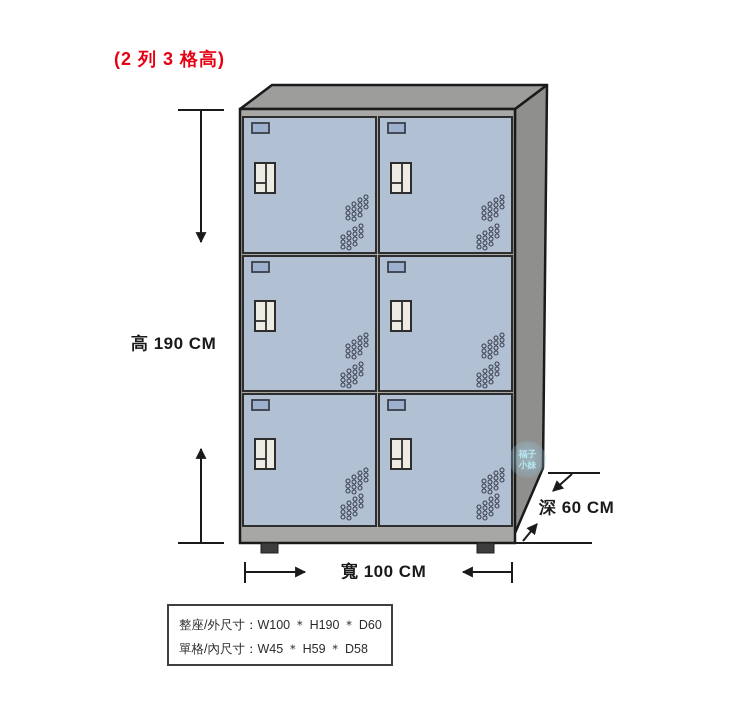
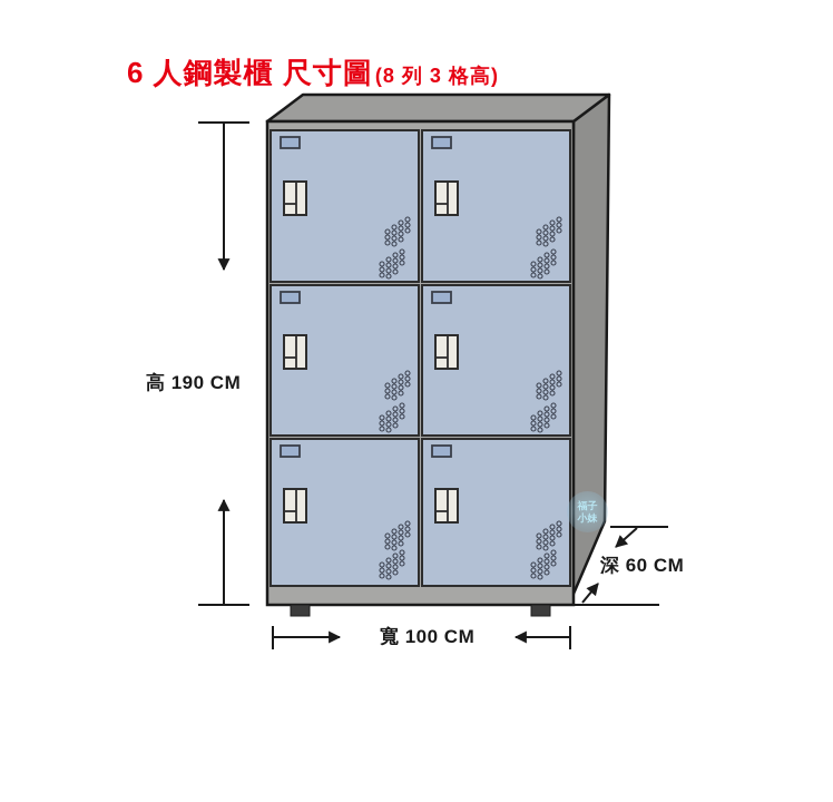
+ 6 人鋼製櫃 尺寸圖
- (2 列 3 格高)
+ (8 列 3 格高)
  高 190 CM
  寬 100 CM
  深 60 CM
  福子
  小妹
- 整座/外尺寸：W100 ＊ H190 ＊ D60
- 單格/內尺寸：W45 ＊ H59 ＊ D58
